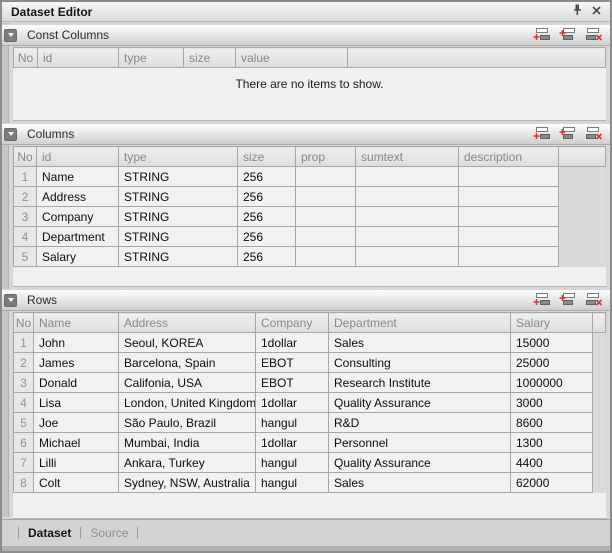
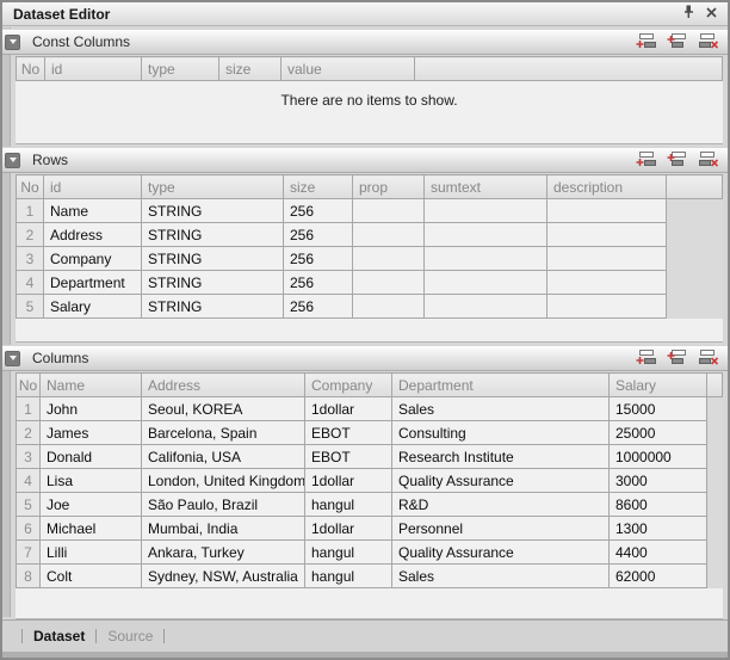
  Dataset Editor
  Const Columns
  No	id	type	size	value
  There are no items to show.
- Columns
+ Rows
  No	id	type	size	prop	sumtext	description
  1	Name	STRING	256
  2	Address	STRING	256
  3	Company	STRING	256
  4	Department	STRING	256
  5	Salary	STRING	256
- Rows
+ Columns
  No	Name	Address	Company	Department	Salary
  1	John	Seoul, KOREA	1dollar	Sales	15000
  2	James	Barcelona, Spain	EBOT	Consulting	25000
  3	Donald	Califonia, USA	EBOT	Research Institute	1000000
  4	Lisa	London, United Kingdom	1dollar	Quality Assurance	3000
  5	Joe	São Paulo, Brazil	hangul	R&D	8600
  6	Michael	Mumbai, India	1dollar	Personnel	1300
  7	Lilli	Ankara, Turkey	hangul	Quality Assurance	4400
  8	Colt	Sydney, NSW, Australia	hangul	Sales	62000
  Dataset
  Source
